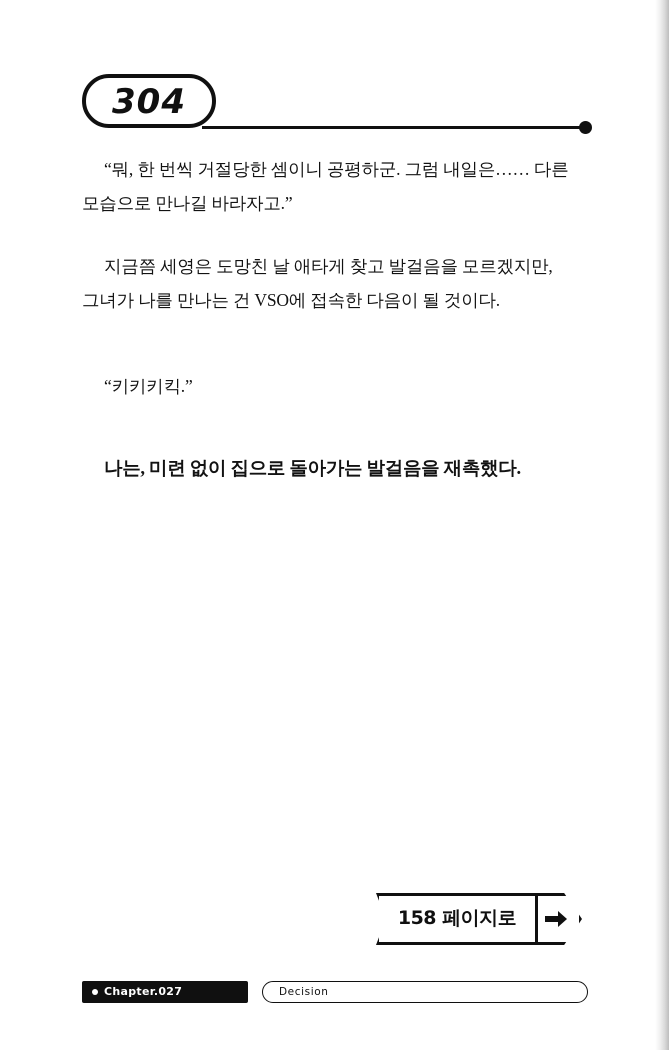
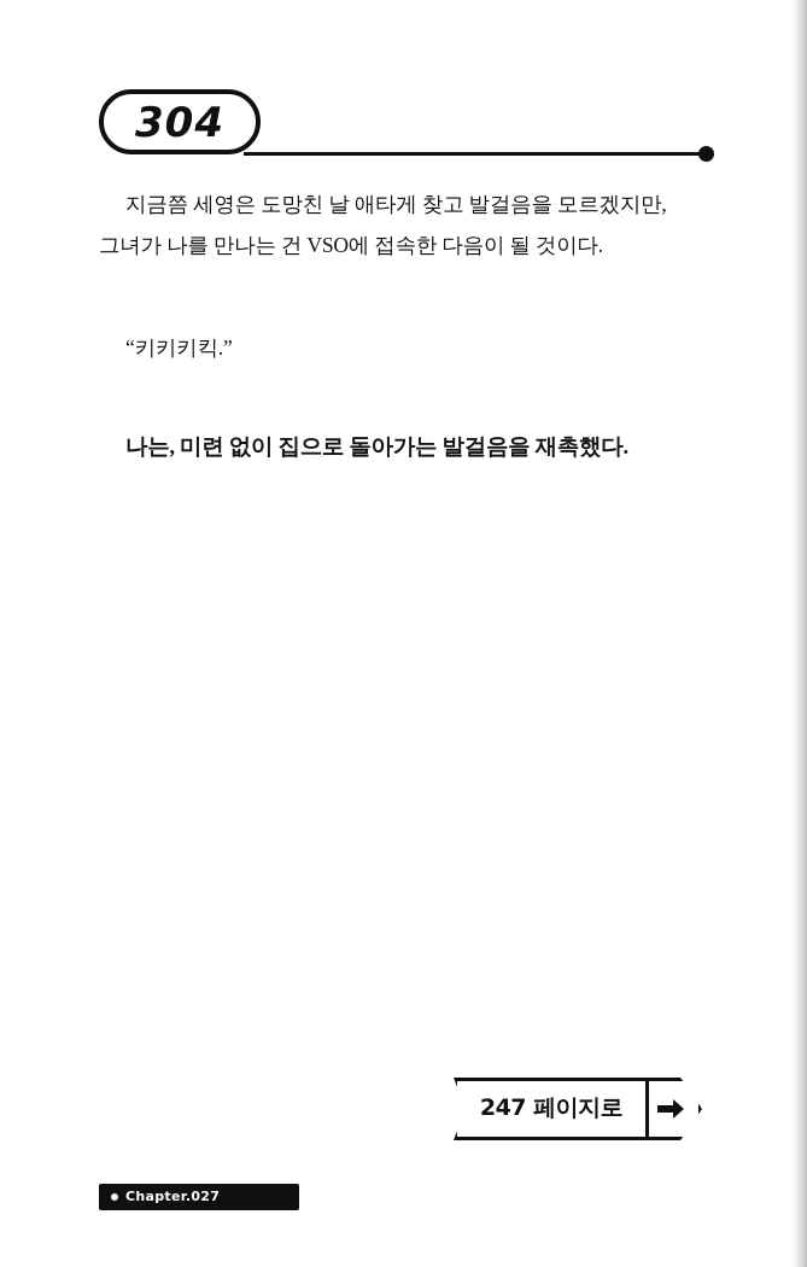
  304
- “뭐, 한 번씩 거절당한 셈이니 공평하군. 그럼 내일은…… 다른 모습으로 만나길 바라자고.”
  지금쯤 세영은 도망친 날 애타게 찾고 발걸음을 모르겠지만, 그녀가 나를 만나는 건 VSO에 접속한 다음이 될 것이다.
  “키키키킥.”
  나는, 미련 없이 집으로 돌아가는 발걸음을 재촉했다.
- 158 페이지로
+ 247 페이지로
  Chapter.027
- Decision
